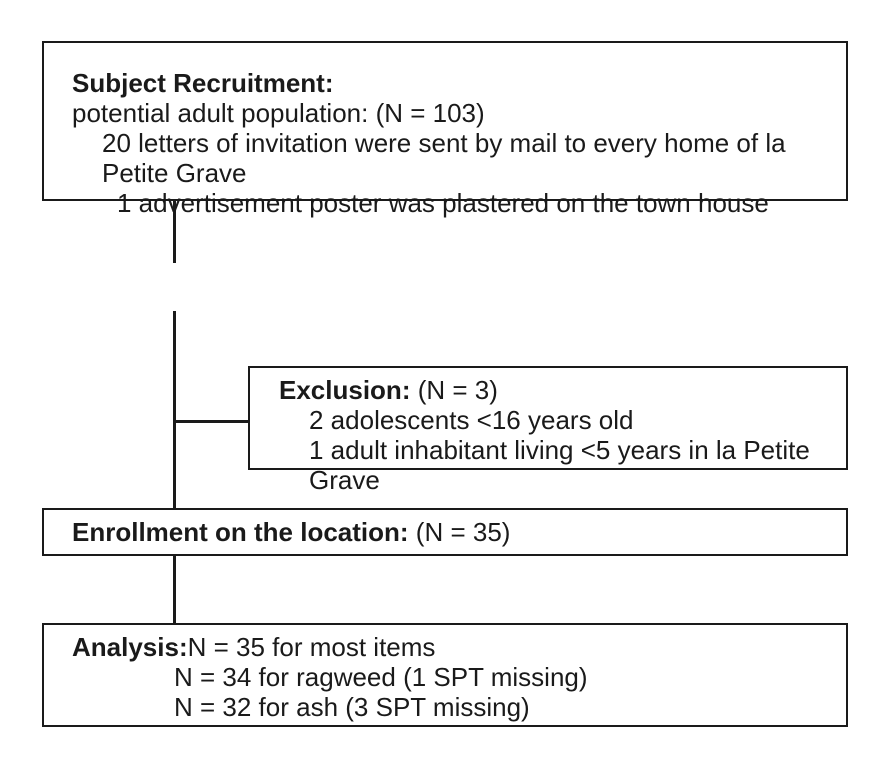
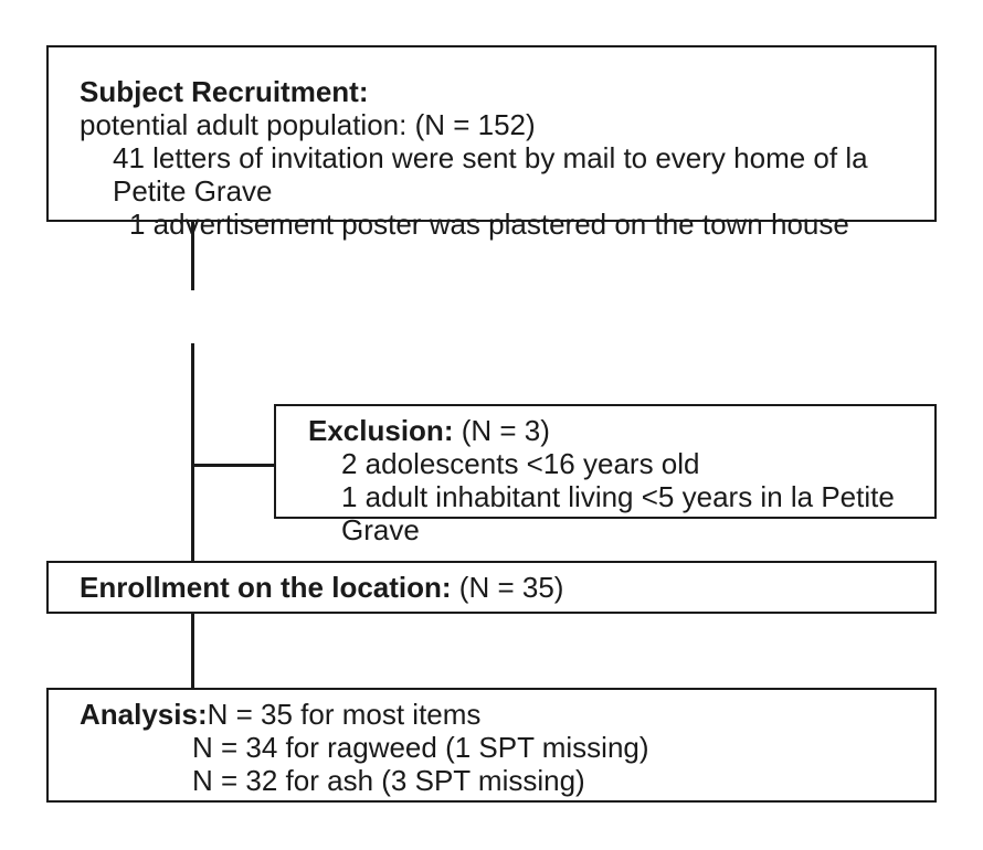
  Subject Recruitment:
- potential adult population: (N = 103)
+ potential adult population: (N = 152)
- 20 letters of invitation were sent by mail to every home of la Petite Grave
+ 41 letters of invitation were sent by mail to every home of la Petite Grave
  1 adertisement poster was plastered on the town house
  Exclusion: (N = 3)
  2 adolescents <16 years old
  1 adult inhabitant living <5 years in la Petite Grave
  Enrollment on the location:
  (N = 35)
  Analysis:
  N = 35 for most items
  N = 34 for ragweed (1 SPT missing)
  N = 32 for ash (3 SPT missing)
